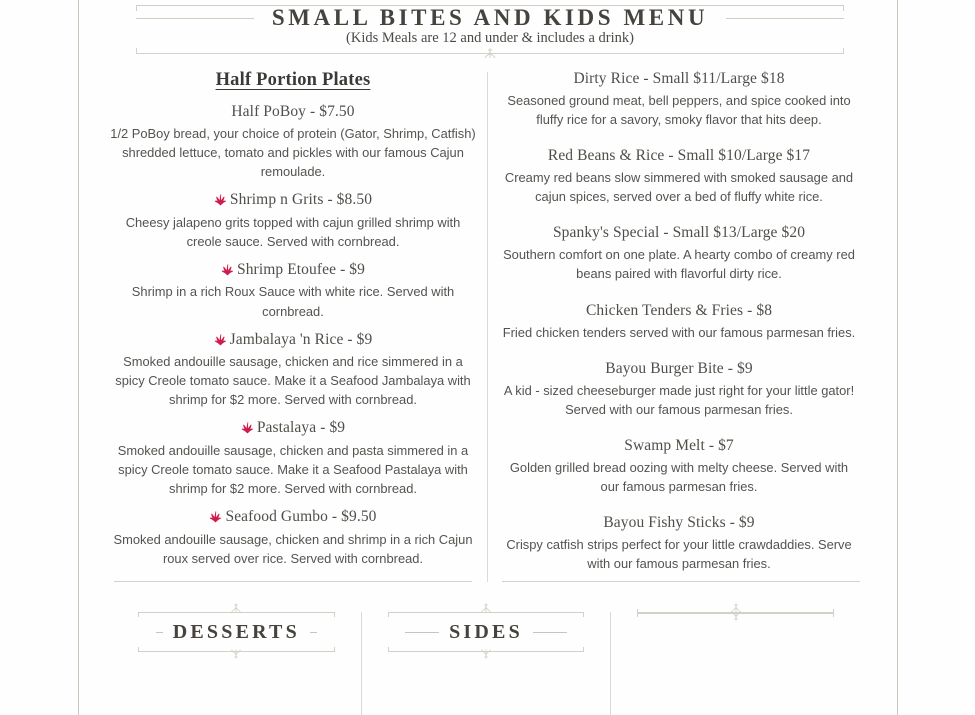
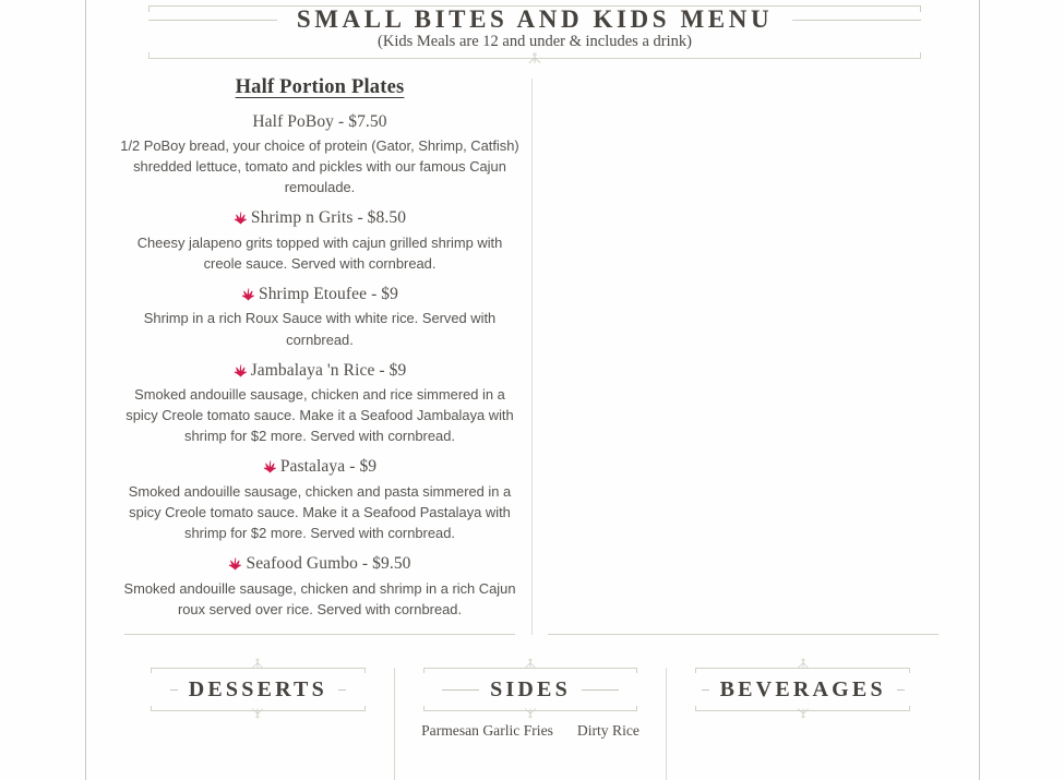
  SMALL BITES AND KIDS MENU
  (Kids Meals are 12 and under & includes a drink)
  Half Portion Plates
  Half PoBoy - $7.50
  1/2 PoBoy bread, your choice of protein (Gator, Shrimp, Catfish) shredded lettuce, tomato and pickles with our famous Cajun remoulade.
  Shrimp n Grits - $8.50
  Cheesy jalapeno grits topped with cajun grilled shrimp with creole sauce. Served with cornbread.
  Shrimp Etoufee - $9
  Shrimp in a rich Roux Sauce with white rice. Served with cornbread.
  Jambalaya 'n Rice - $9
  Smoked andouille sausage, chicken and rice simmered in a spicy Creole tomato sauce. Make it a Seafood Jambalaya with shrimp for $2 more. Served with cornbread.
  Pastalaya - $9
  Smoked andouille sausage, chicken and pasta simmered in a spicy Creole tomato sauce. Make it a Seafood Pastalaya with shrimp for $2 more. Served with cornbread.
  Seafood Gumbo - $9.50
  Smoked andouille sausage, chicken and shrimp in a rich Cajun roux served over rice. Served with cornbread.
- Dirty Rice - Small $11/Large $18
- Seasoned ground meat, bell peppers, and spice cooked into fluffy rice for a savory, smoky flavor that hits deep.
- Red Beans & Rice - Small $10/Large $17
- Creamy red beans slow simmered with smoked sausage and cajun spices, served over a bed of fluffy white rice.
- Spanky's Special - Small $13/Large $20
- Southern comfort on one plate. A hearty combo of creamy red beans paired with flavorful dirty rice.
- Chicken Tenders & Fries - $8
- Fried chicken tenders served with our famous parmesan fries.
- Bayou Burger Bite - $9
- A kid - sized cheeseburger made just right for your little gator! Served with our famous parmesan fries.
- Swamp Melt - $7
- Golden grilled bread oozing with melty cheese. Served with our famous parmesan fries.
- Bayou Fishy Sticks - $9
- Crispy catfish strips perfect for your little crawdaddies. Serve with our famous parmesan fries.
  DESSERTS
  SIDES
+ Parmesan Garlic Fries
+ Dirty Rice
+ BEVERAGES
